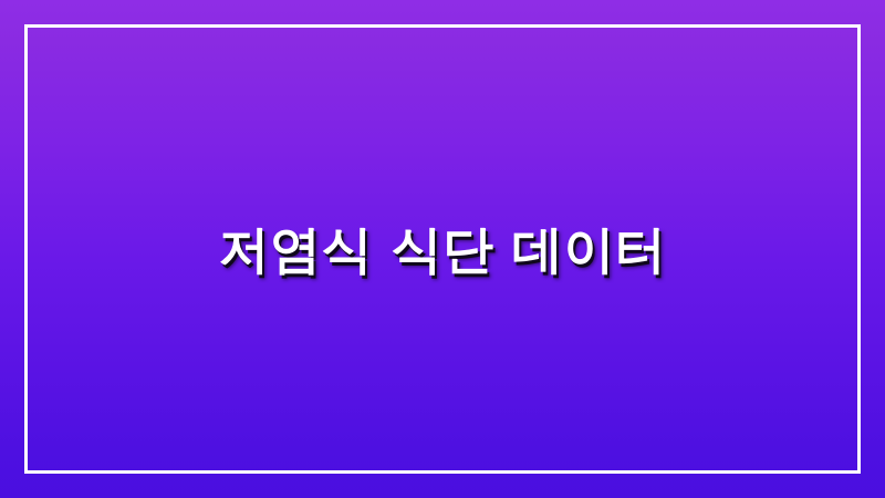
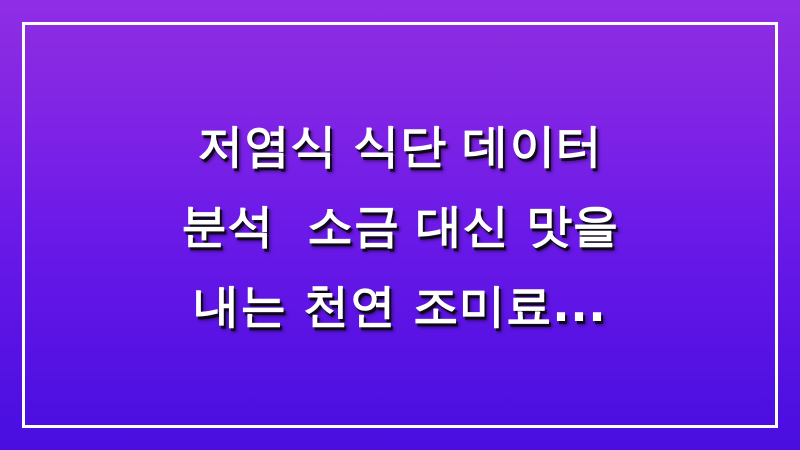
  저염식 식단 데이터
+ 분석 소금 대신 맛을
+ 내는 천연 조미료...
